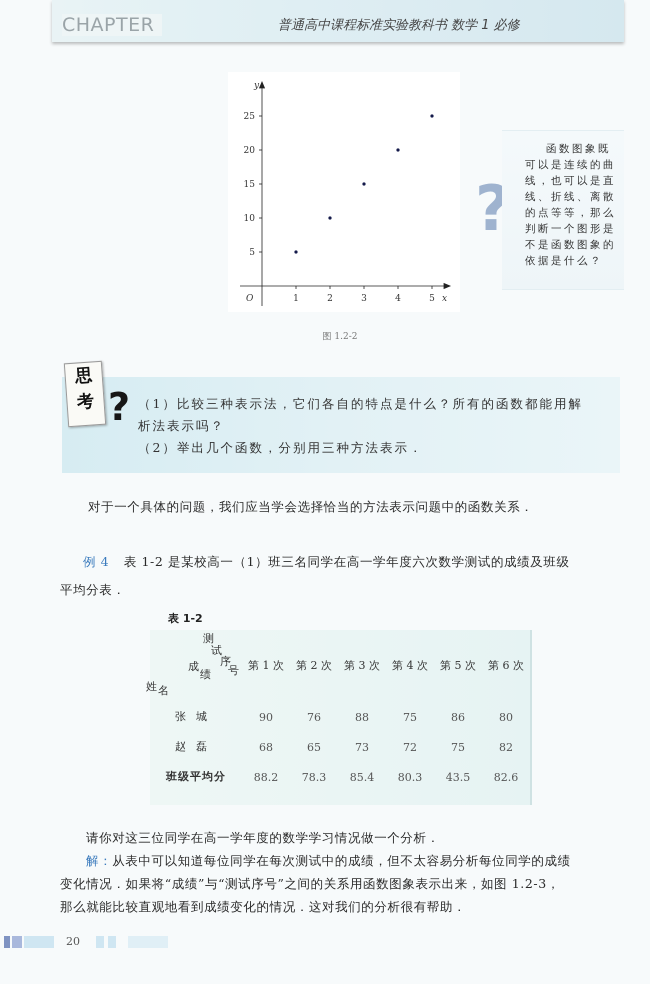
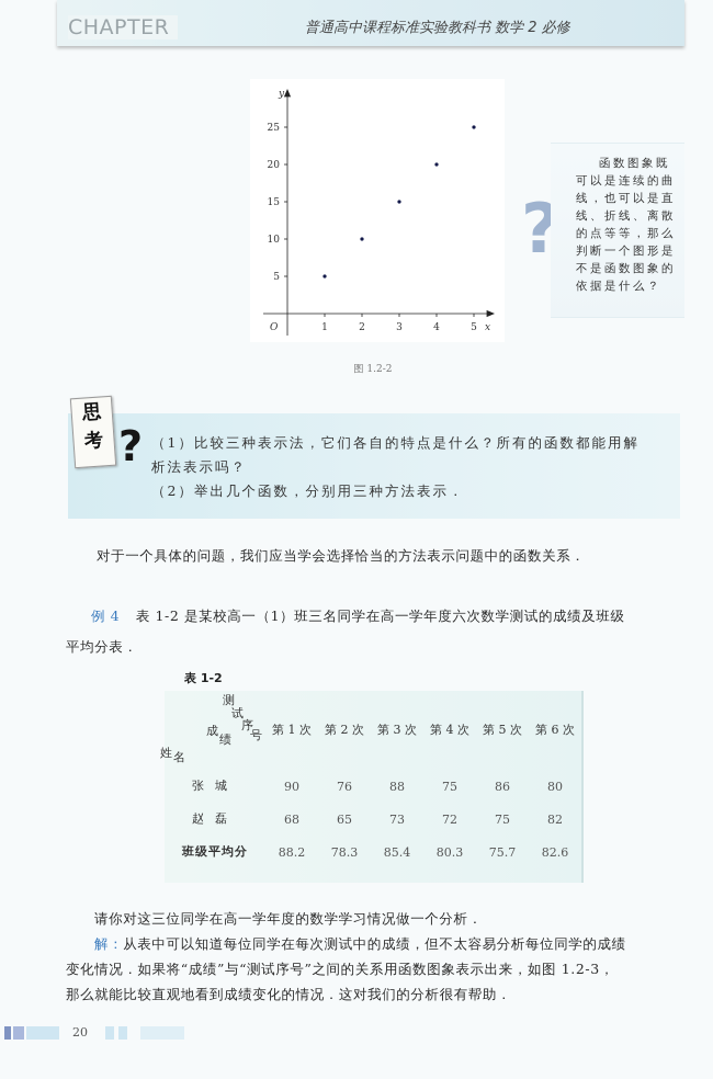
  CHAPTER
- 普通高中课程标准实验教科书 数学 1 必修
+ 普通高中课程标准实验教科书 数学 2 必修
  1
  2
  3
  4
  5
  5
  10
  15
  20
  25
  O
  x
  y
  图 1.2-2
  ?
  函数图象既可以是连续的曲线，也可以是直线、折线、离散的点等等，那么判断一个图形是不是函数图象的依据是什么？
  ?
  （1）比较三种表示法，它们各自的特点是什么？所有的函数都能用解
  析法表示吗？
  （2）举出几个函数，分别用三种方法表示．
  对于一个具体的问题，我们应当学会选择恰当的方法表示问题中的函数关系．
  例 4 表 1-2 是某校高一（1）班三名同学在高一学年度六次数学测试的成绩及班级
  平均分表．
  表 1-2
  测 试 序 号 成 绩 姓 名	第 1 次	第 2 次	第 3 次	第 4 次	第 5 次	第 6 次
  张城	90	76	88	75	86	80
  赵磊	68	65	73	72	75	82
- 班级平均分	88.2	78.3	85.4	80.3	43.5	82.6
+ 班级平均分	88.2	78.3	85.4	80.3	75.7	82.6
  请你对这三位同学在高一学年度的数学学习情况做一个分析．
  解：从表中可以知道每位同学在每次测试中的成绩，但不太容易分析每位同学的成绩
  变化情况．如果将“成绩”与“测试序号”之间的关系用函数图象表示出来，如图 1.2-3，
  那么就能比较直观地看到成绩变化的情况．这对我们的分析很有帮助．
  20
